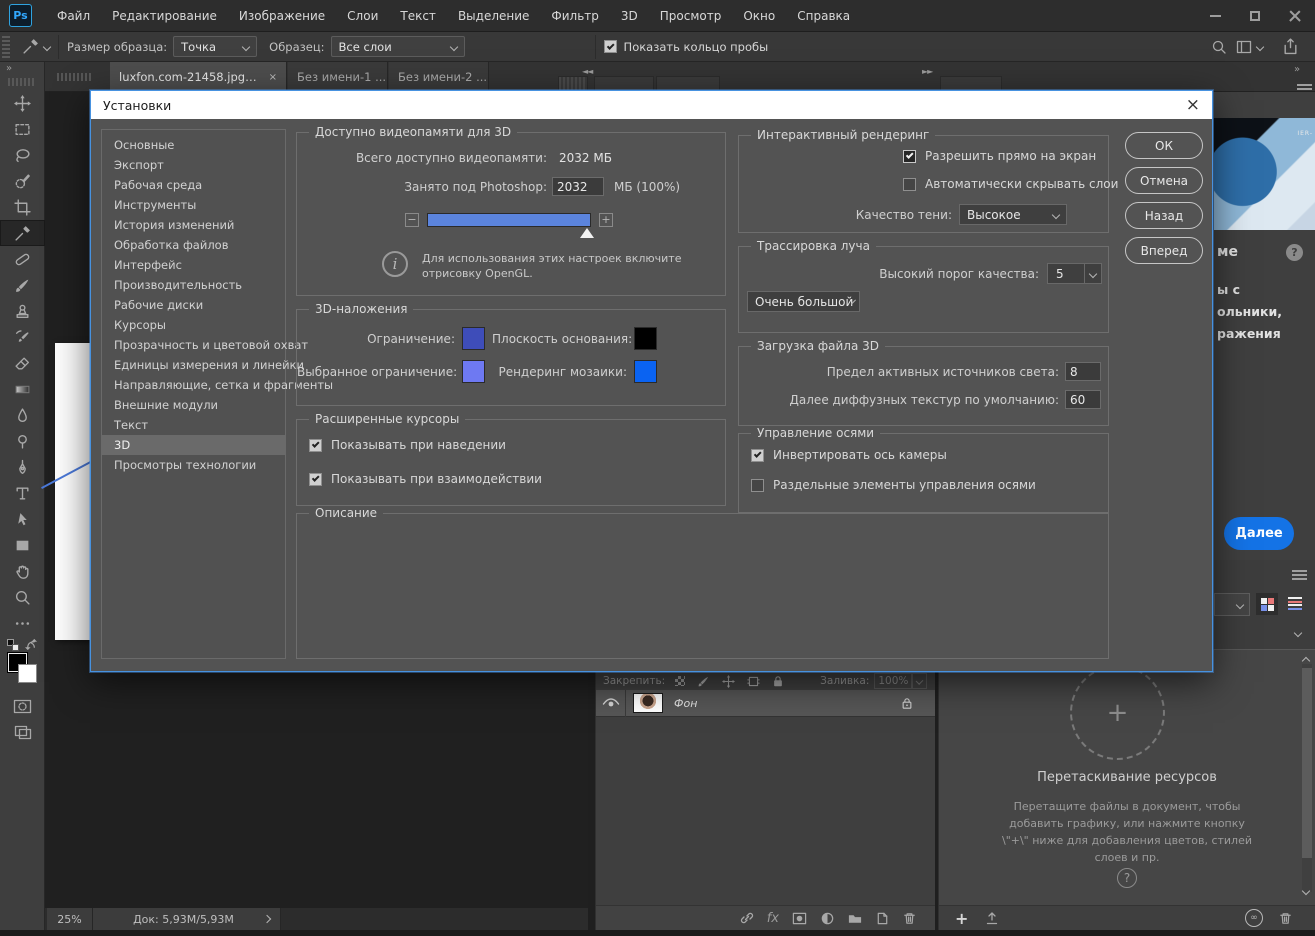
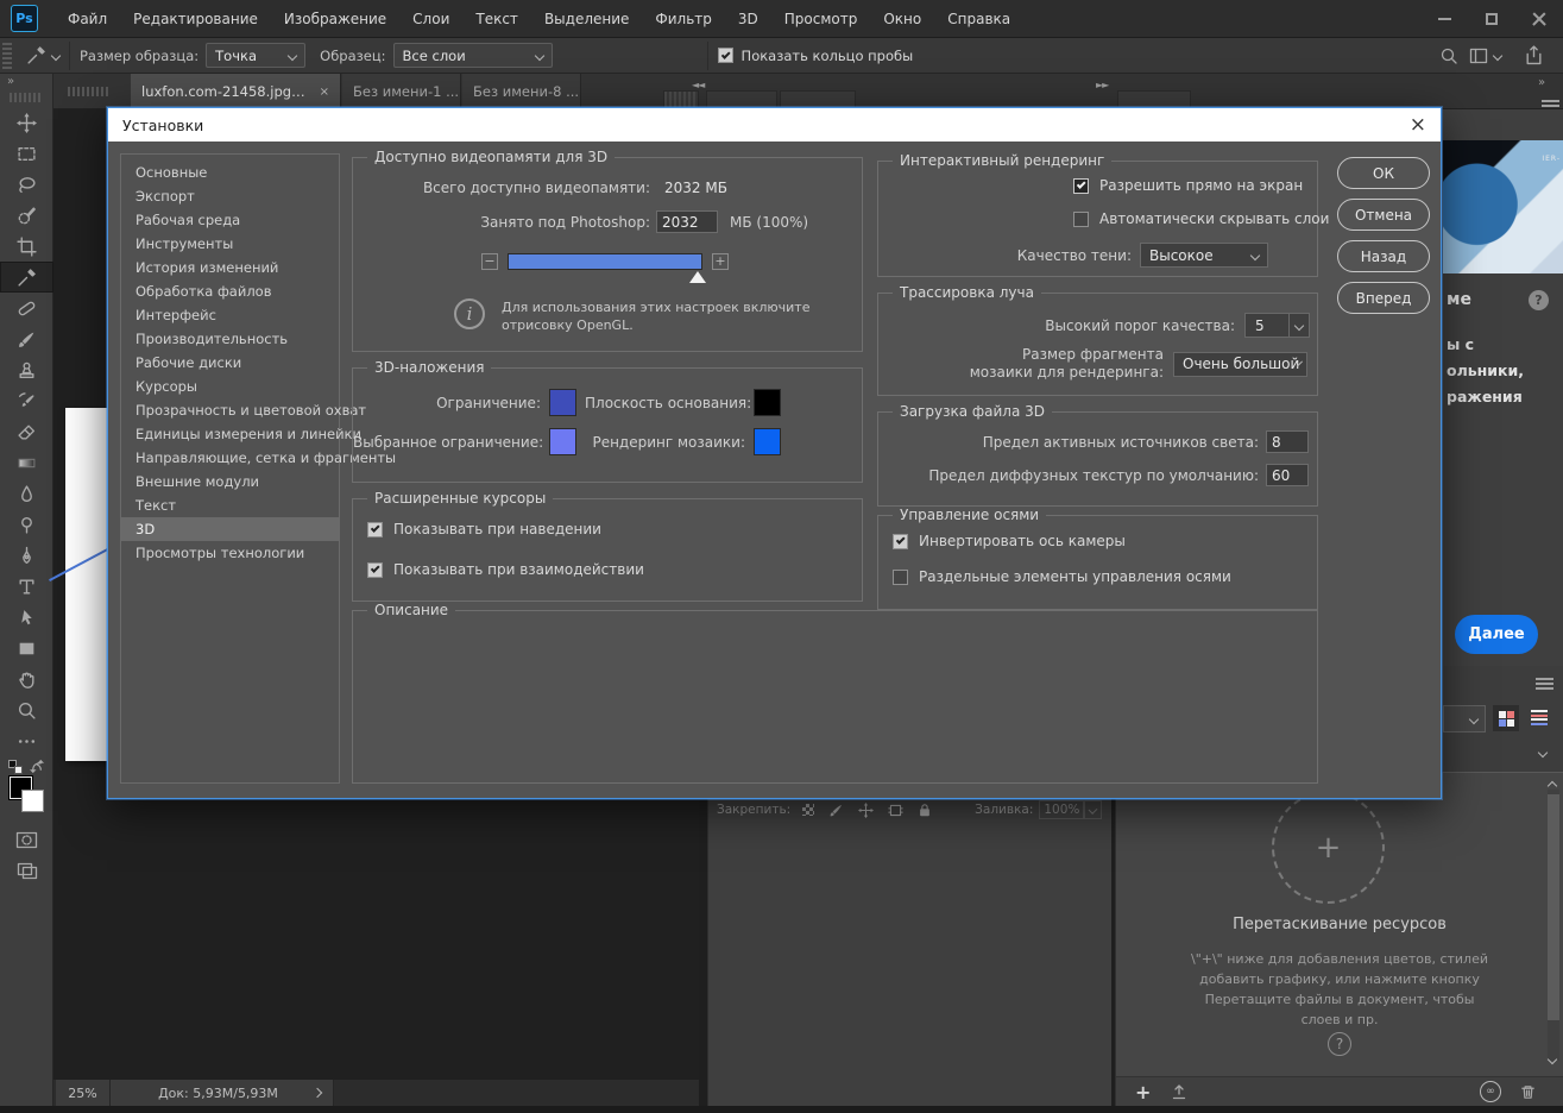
  Ps
  Файл
  Редактирование
  Изображение
  Слои
  Текст
  Выделение
  Фильтр
  3D
  Просмотр
  Окно
  Справка
  Размер образца:
  Точка
  Образец:
  Все слои
  Показать кольцо пробы
  »
  ×
  Без имени-1 ...
- Без имени-2 ...
+ Без имени-8 ...
  ◄◄
  ►►
  »
  25%
  Док: 5,93М/5,93М
  ме
  ?
  ы с
  ольники,
  ражения
  Далее
  +
  Перетаскивание ресурсов
- Перетащите файлы в документ, чтобы
+ \"+\" ниже для добавления цветов, стилей
  добавить графику, или нажмите кнопку
- \"+\" ниже для добавления цветов, стилей
+ Перетащите файлы в документ, чтобы
  слоев и пр.
  ?
  +
  ∞
  Закрепить:
  Заливка:
  100%
- Фон
- fx
  Установки
  ×
  Основные
  Экспорт
  Рабочая среда
  Инструменты
  История изменений
  Обработка файлов
  Интерфейс
  Производительность
  Рабочие диски
  Курсоры
  Прозрачность и цветовой охв
  Единицы измерения и линейк
  Направляющие, сетка и фраг
  Внешние модули
  Текст
  3D
  Просмотры технологии
  Доступно видеопамяти для 3D
  Всего доступно видеопамяти:
  2032 МБ
  Занято под Photoshop:
  2032
  МБ (100%)
  −
  +
  i
  Для использования этих настроек включите
  отрисовку OpenGL.
  3D-наложения
  Ограничение:
  Плоскость основания:
  Выбранное ограничение:
  Рендеринг мозаики:
  Расширенные курсоры
  Показывать при наведении
  Показывать при взаимодействии
  Описание
  Интерактивный рендеринг
  Разрешить прямо на экран
  Автоматически скрывать слои
  Качество тени:
  Высокое
  Трассировка луча
  Высокий порог качества:
  5
+ Размер фрагмента
+ мозаики для рендеринга:
  Очень большой
  Загрузка файла 3D
  Предел активных источников света:
  8
- Далее диффузных текстур по умолчанию:
+ Предел диффузных текстур по умолчанию:
  60
  Управление осями
  Инвертировать ось камеры
  Раздельные элементы управления осями
  ОК
  Отмена
  Назад
  Вперед
